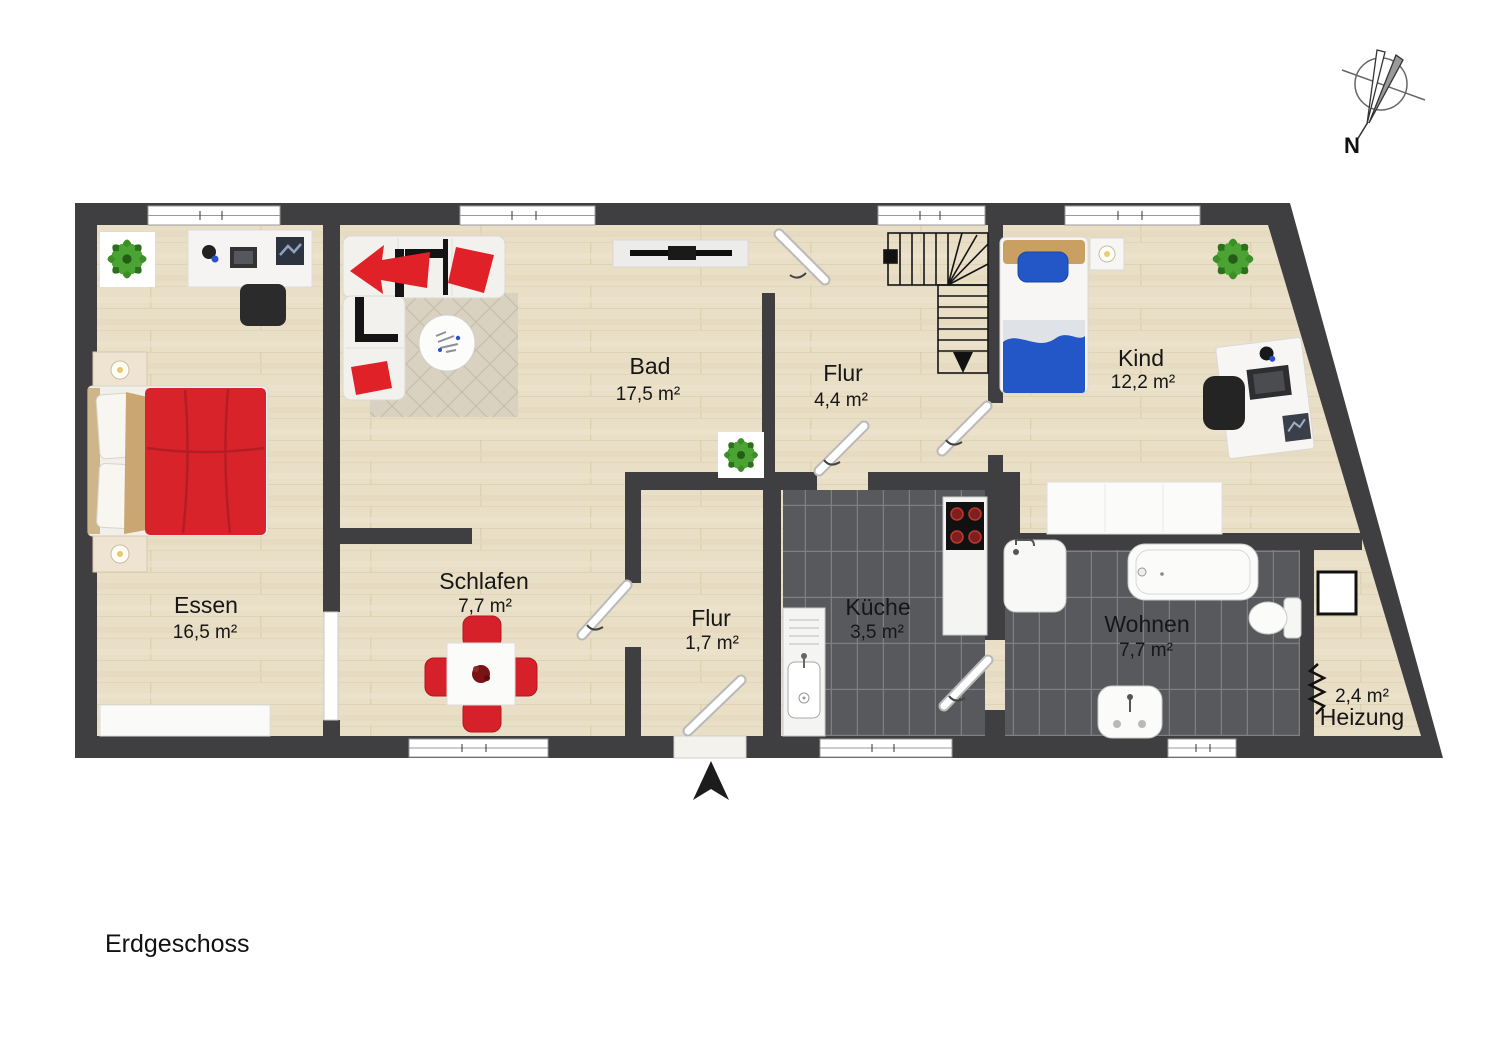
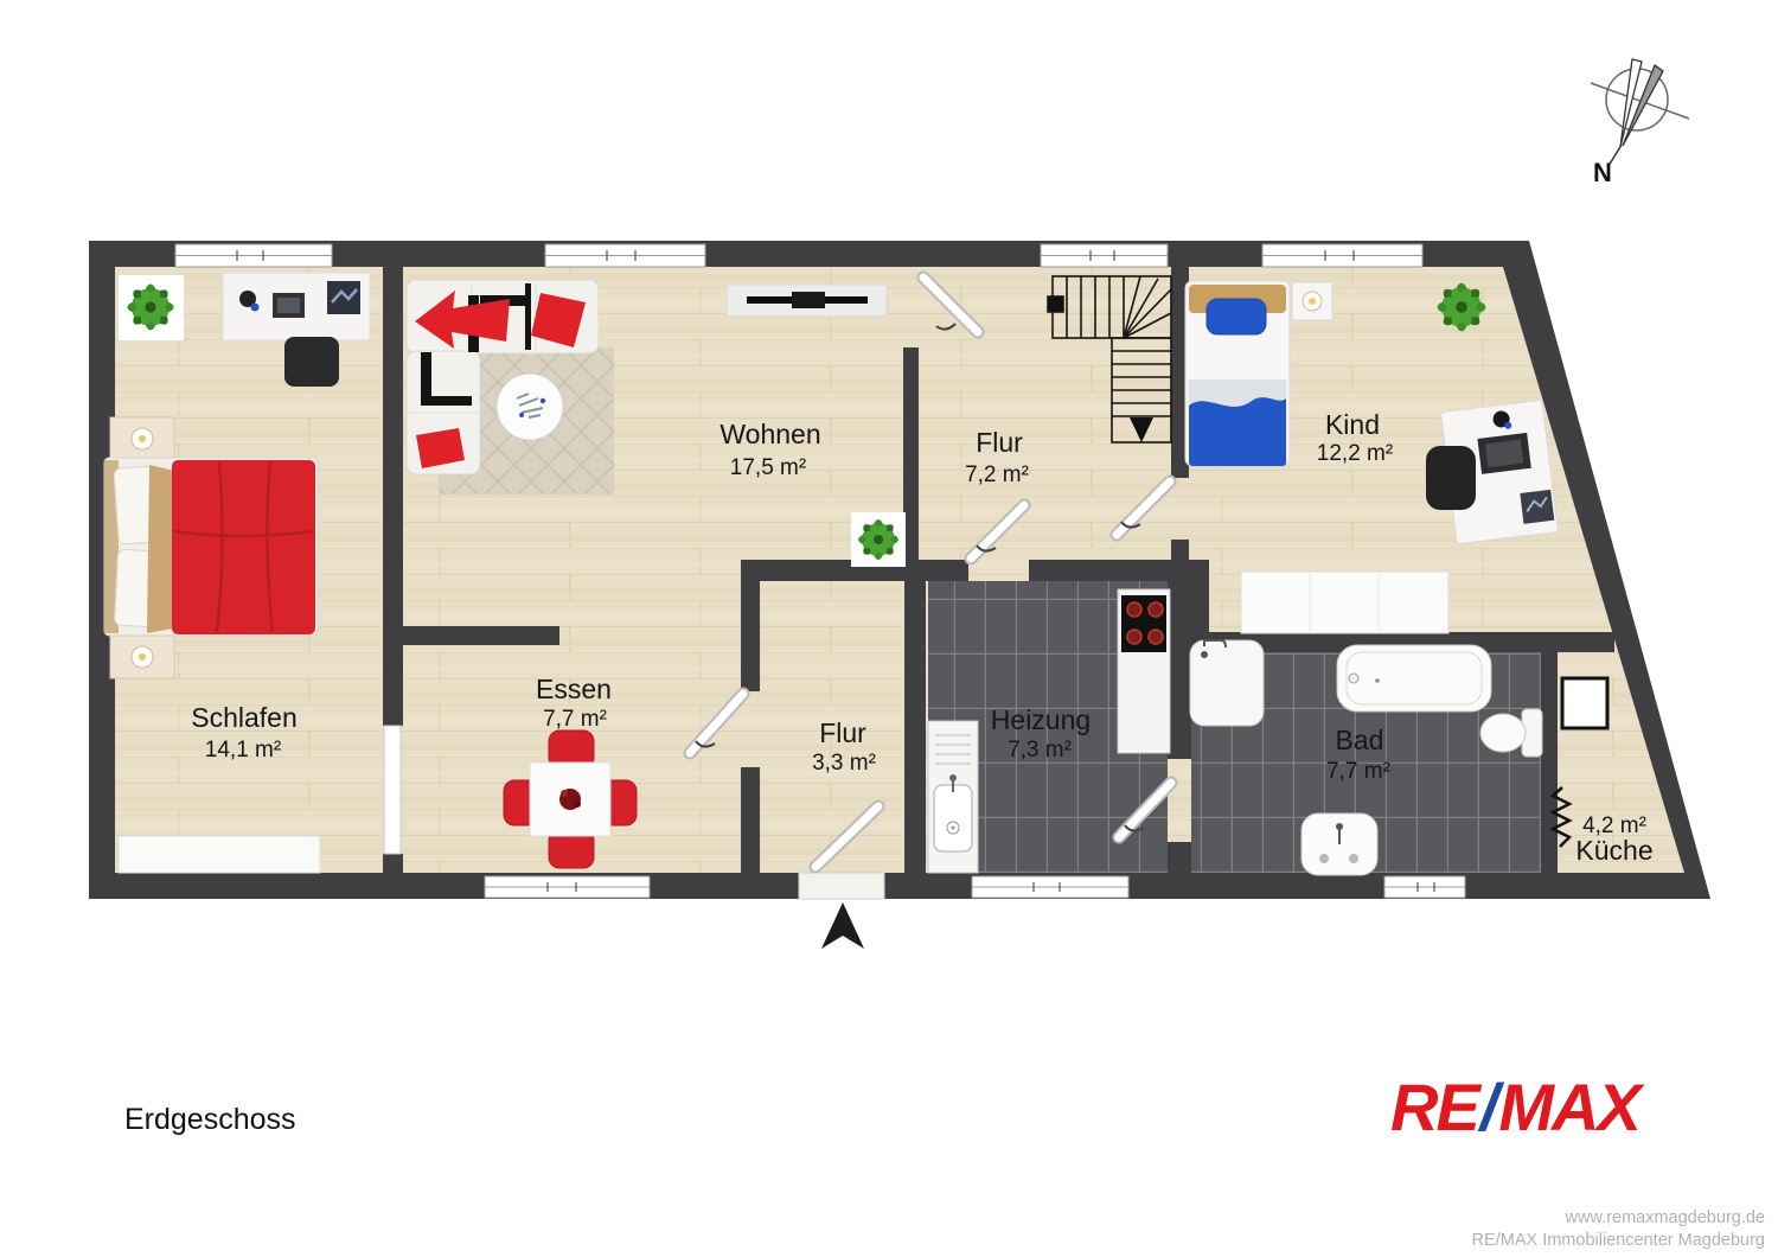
- Essen
+ Schlafen
- 16,5 m²
+ 14,1 m²
- Bad
+ Wohnen
  17,5 m²
- Schlafen
+ Essen
  7,7 m²
  Flur
- 4,4 m²
+ 7,2 m²
  Kind
  12,2 m²
  Flur
- 1,7 m²
+ 3,3 m²
- Küche
+ Heizung
- 3,5 m²
+ 7,3 m²
- Wohnen
+ Bad
  7,7 m²
- 2,4 m²
+ 4,2 m²
- Heizung
+ Küche
  N
  Erdgeschoss
+ RE/MAX
+ www.remaxmagdeburg.de
+ RE/MAX Immobiliencenter Magdeburg
